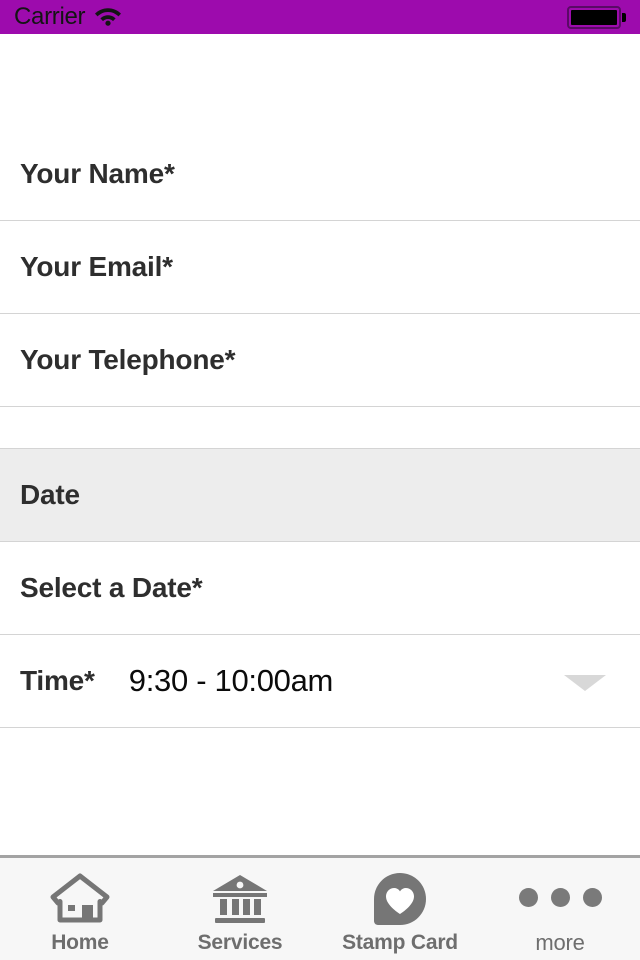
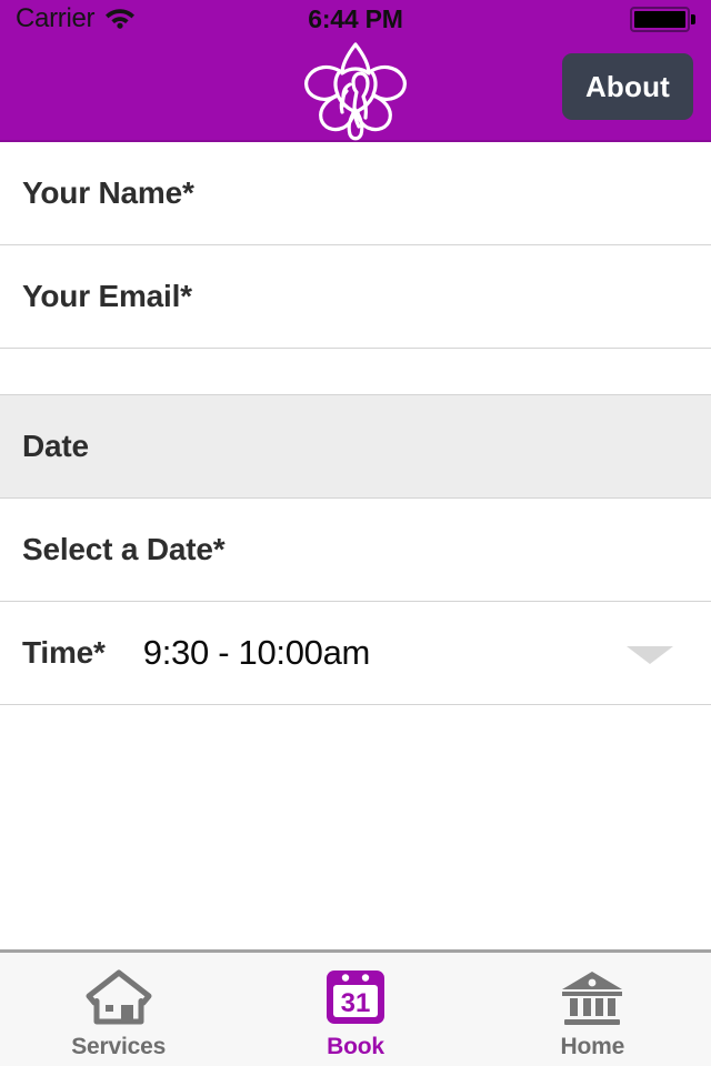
  Carrier
+ 6:44 PM
+ About
  Your Name*
  Your Email*
- Your Telephone*
  Date
  Select a Date*
  Time*
  9:30 - 10:00am
- Home
+ Services
+ 31
+ Book
- Services
+ Home
- Stamp Card
- more
